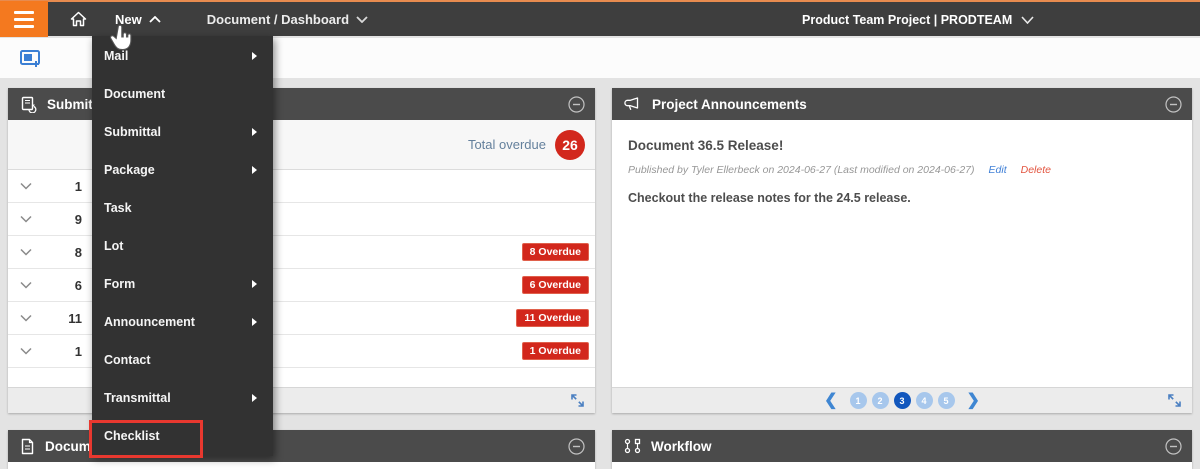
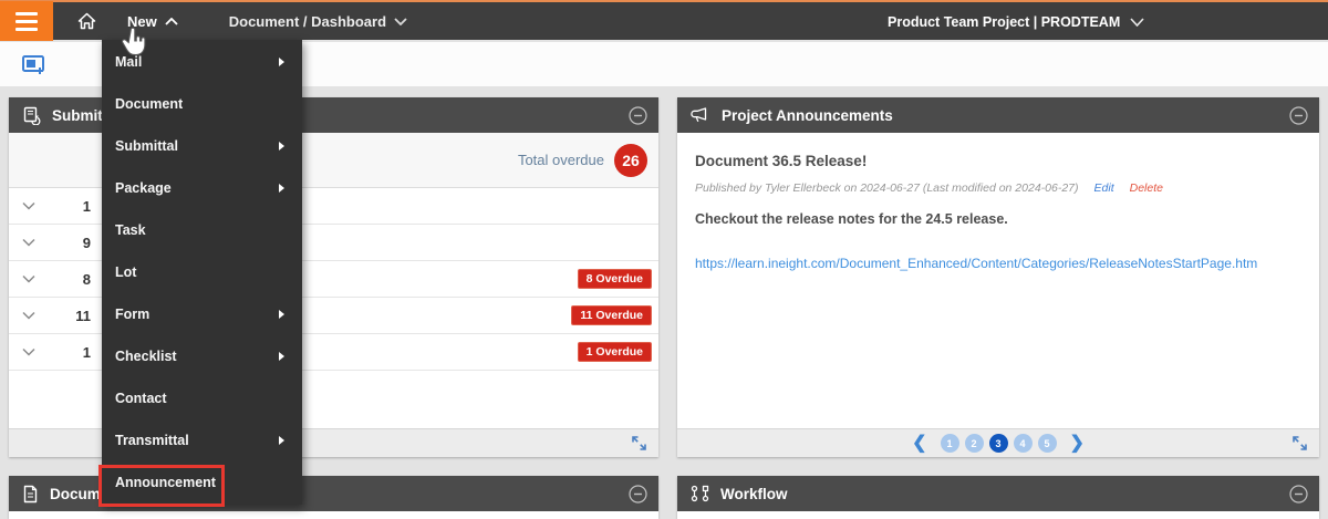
  New
  Document / Dashboard
  Product Team Project | PRODTEAM
  Total overdue
  26
  1
  9
  8
  8 Overdue
- 6
- 6 Overdue
  11
  11 Overdue
  1
  1 Overdue
  Project Announcements
  Document 36.5 Release!
  Published by Tyler Ellerbeck on 2024-06-27 (Last modified on 2024-06-27)
  Edit
  Delete
  Checkout the release notes for the 24.5 release.
+ https://learn.ineight.com/Document_Enhanced/Content/Categories/ReleaseNotesStartPage.htm
  ❮
  1
  2
  3
  4
  5
  ❯
  Workflow
  Mail
  Document
  Submittal
  Package
  Task
  Lot
  Form
- Announcement
+ Checklist
  Contact
  Transmittal
- Checklist
+ Announcement
